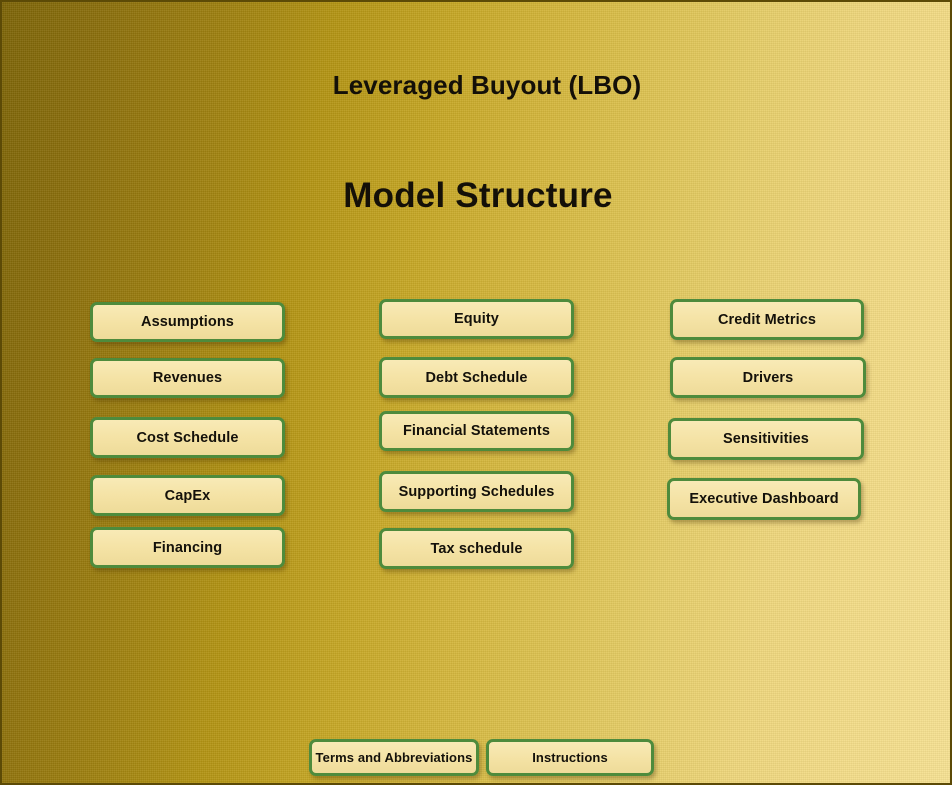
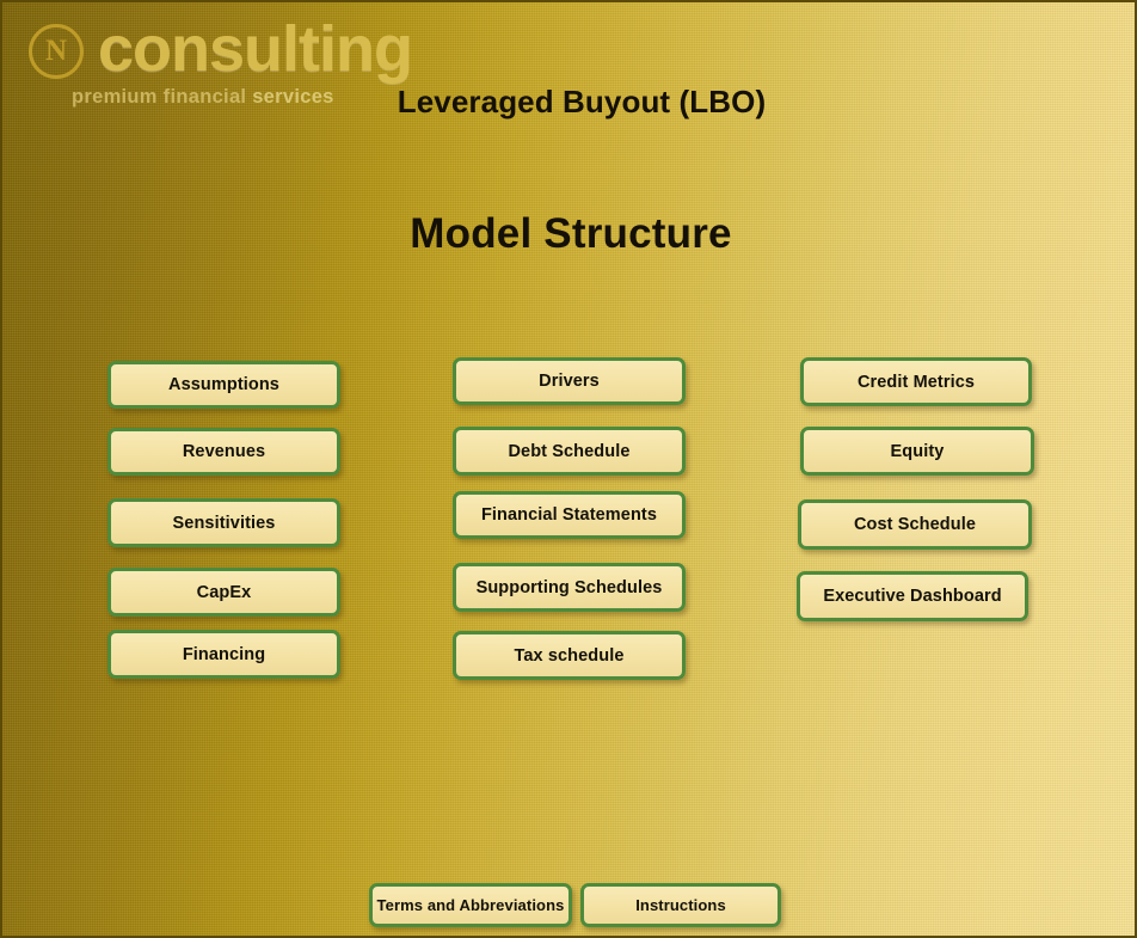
+ N
+ consulting
+ premium financial services
  Leveraged Buyout (LBO)
  Model Structure
  Assumptions
  Revenues
- Cost Schedule
+ Sensitivities
  CapEx
  Financing
- Equity
+ Drivers
  Debt Schedule
  Financial Statements
  Supporting Schedules
  Tax schedule
  Credit Metrics
- Drivers
+ Equity
- Sensitivities
+ Cost Schedule
  Executive Dashboard
  Terms and Abbreviations
  Instructions
